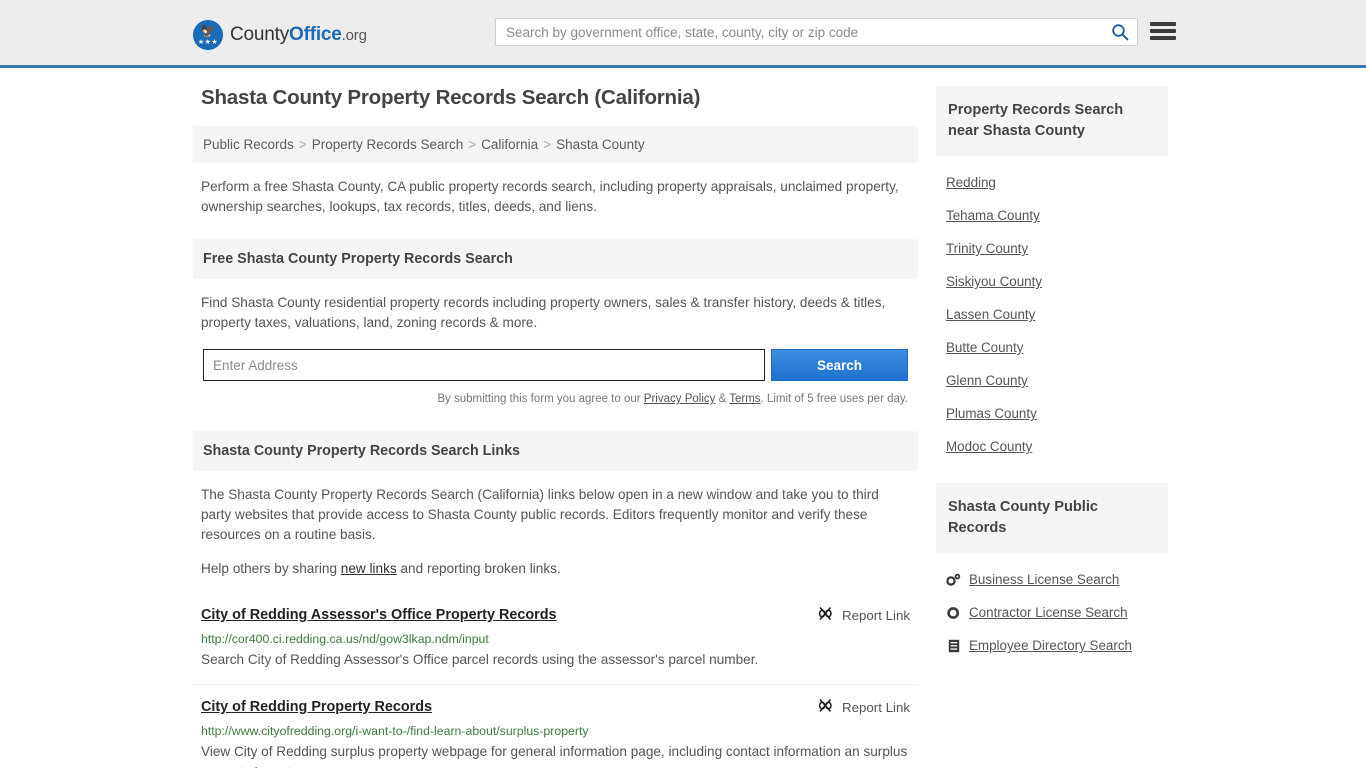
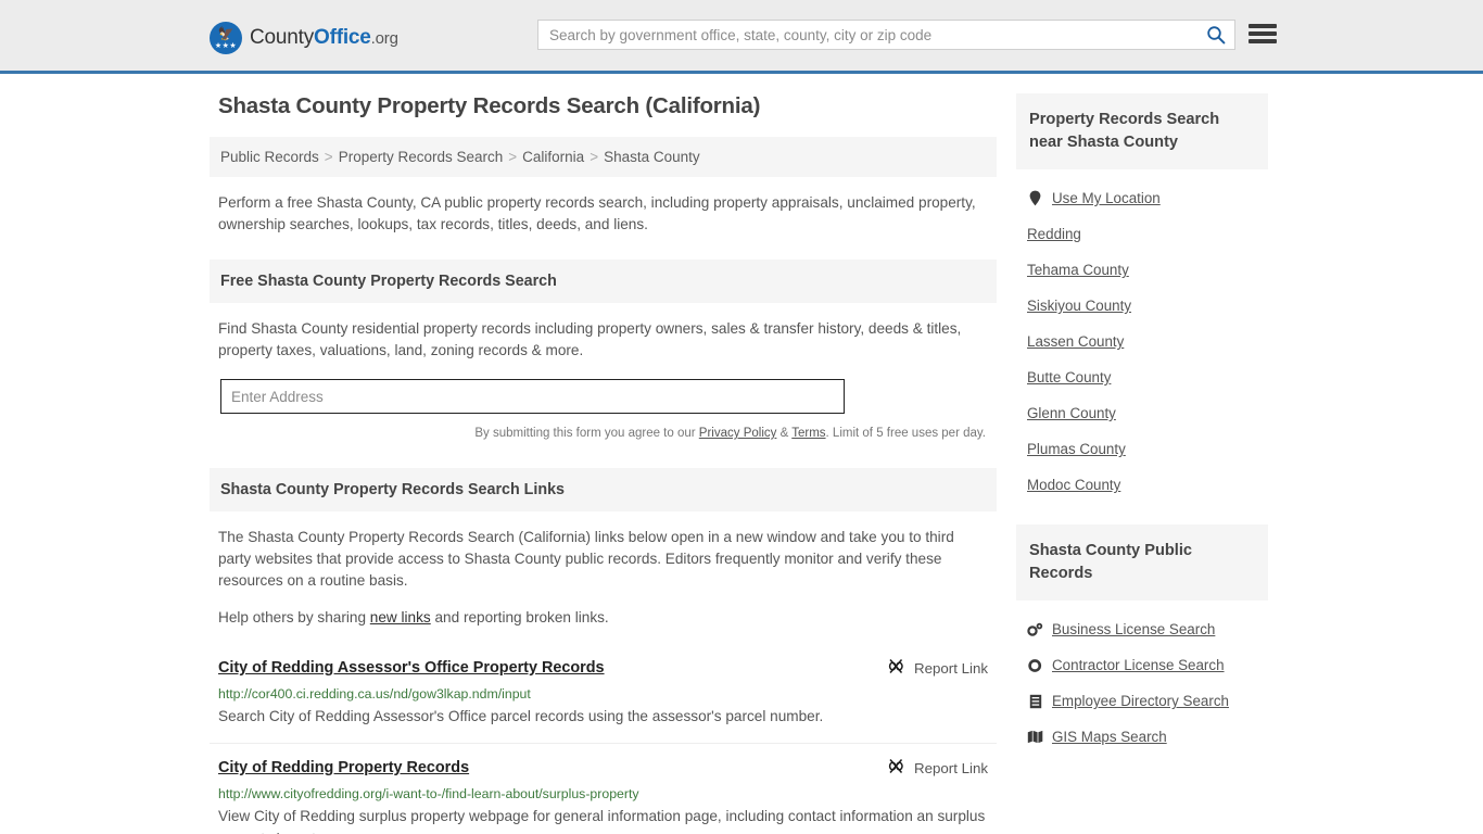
  🦅
  CountyOffice.org
  Search by government office, state, county, city or zip code
  Shasta County Property Records Search (California)
  Public Records > Property Records Search > California > Shasta County
  Perform a free Shasta County, CA public property records search, including property appraisals, unclaimed property, ownership searches, lookups, tax records, titles, deeds, and liens.
  Free Shasta County Property Records Search
  Find Shasta County residential property records including property owners, sales & transfer history, deeds & titles, property taxes, valuations, land, zoning records & more.
  Enter Address
- Search
  By submitting this form you agree to our Privacy Policy & Terms. Limit of 5 free uses per day.
  Shasta County Property Records Search Links
  The Shasta County Property Records Search (California) links below open in a new window and take you to third party websites that provide access to Shasta County public records. Editors frequently monitor and verify these resources on a routine basis.
  Help others by sharing new links and reporting broken links.
  City of Redding Assessor's Office Property Records
  Report Link
  http://cor400.ci.redding.ca.us/nd/gow3lkap.ndm/input
  Search City of Redding Assessor's Office parcel records using the assessor's parcel number.
  City of Redding Property Records
  Report Link
  http://www.cityofredding.org/i-want-to-/find-learn-about/surplus-property
  View City of Redding surplus property webpage for general information page, including contact information an surplus
  Property Records Search near Shasta County
+ Use My Location
  Redding
  Tehama County
- Trinity County
  Siskiyou County
  Lassen County
  Butte County
  Glenn County
  Plumas County
  Modoc County
  Shasta County Public Records
  Business License Search
  Contractor License Search
  Employee Directory Search
+ GIS Maps Search
